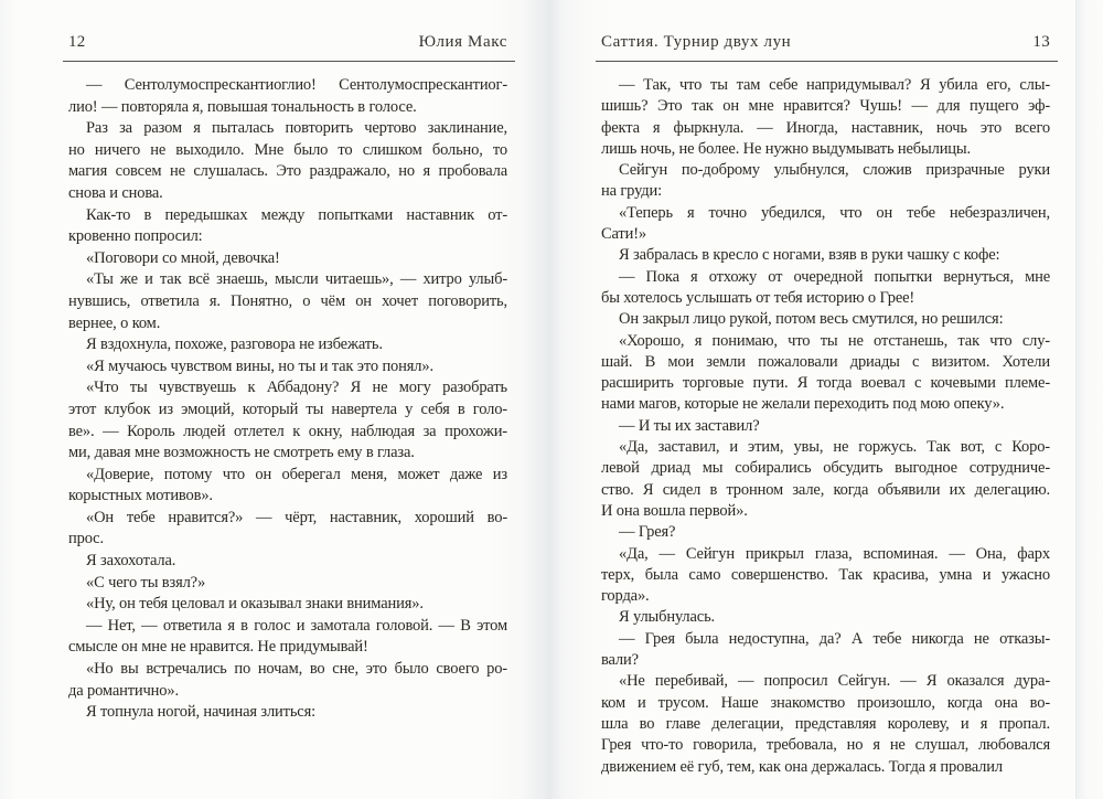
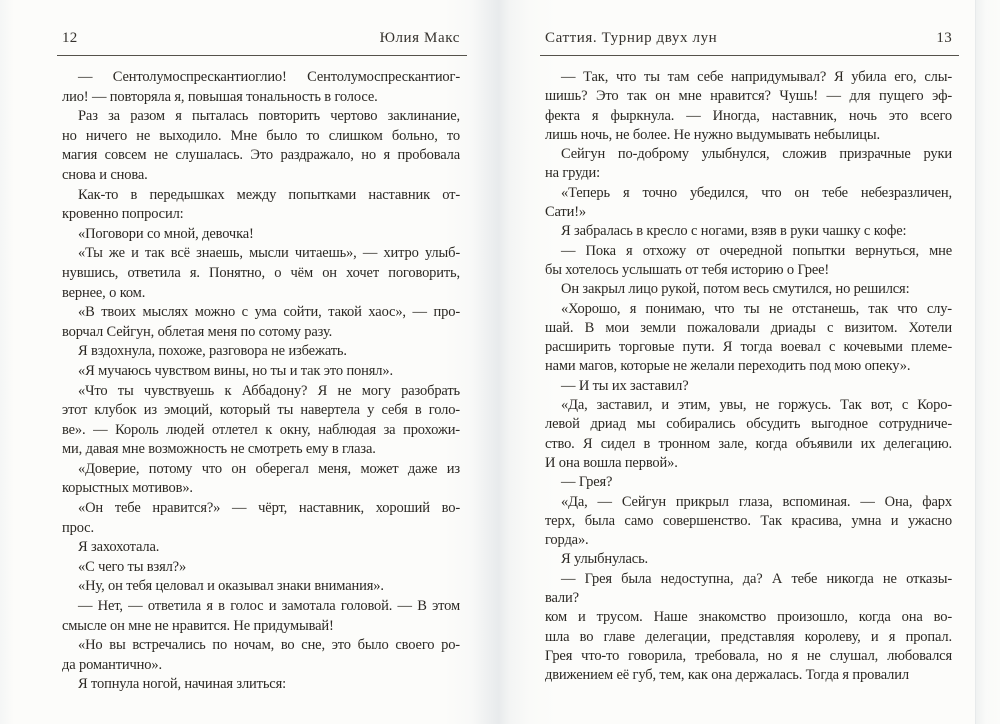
  12
  Юлия Макс
  — Сентолумоспрескантиоглио! Сентолумоспрескантиог-
  лио! — повторяла я, повышая тональность в голосе.
  Раз за разом я пыталась повторить чертово заклинание,
  но ничего не выходило. Мне было то слишком больно, то
  магия совсем не слушалась. Это раздражало, но я пробовала
  снова и снова.
  Как-то в передышках между попытками наставник от-
  кровенно попросил:
  «Поговори со мной, девочка!
  «Ты же и так всё знаешь, мысли читаешь», — хитро улыб-
  нувшись, ответила я. Понятно, о чём он хочет поговорить,
  вернее, о ком.
+ «В твоих мыслях можно с ума сойти, такой хаос», — про-
+ ворчал Сейгун, облетая меня по сотому разу.
  Я вздохнула, похоже, разговора не избежать.
  «Я мучаюсь чувством вины, но ты и так это понял».
  «Что ты чувствуешь к Аббадону? Я не могу разобрать
  этот клубок из эмоций, который ты навертела у себя в голо-
  ве». — Король людей отлетел к окну, наблюдая за прохожи-
  ми, давая мне возможность не смотреть ему в глаза.
  «Доверие, потому что он оберегал меня, может даже из
  корыстных мотивов».
  «Он тебе нравится?» — чёрт, наставник, хороший во-
  прос.
  Я захохотала.
  «С чего ты взял?»
  «Ну, он тебя целовал и оказывал знаки внимания».
  — Нет, — ответила я в голос и замотала головой. — В этом
  смысле он мне не нравится. Не придумывай!
  «Но вы встречались по ночам, во сне, это было своего ро-
  да романтично».
  Я топнула ногой, начиная злиться:
  Саттия. Турнир двух лун
  13
  — Так, что ты там себе напридумывал? Я убила его, слы-
  шишь? Это так он мне нравится? Чушь! — для пущего эф-
  фекта я фыркнула. — Иногда, наставник, ночь это всего
  лишь ночь, не более. Не нужно выдумывать небылицы.
  Сейгун по-доброму улыбнулся, сложив призрачные руки
  на груди:
  «Теперь я точно убедился, что он тебе небезразличен,
  Сати!»
  Я забралась в кресло с ногами, взяв в руки чашку с кофе:
  — Пока я отхожу от очередной попытки вернуться, мне
  бы хотелось услышать от тебя историю о Грее!
  Он закрыл лицо рукой, потом весь смутился, но решился:
  «Хорошо, я понимаю, что ты не отстанешь, так что слу-
  шай. В мои земли пожаловали дриады с визитом. Хотели
  расширить торговые пути. Я тогда воевал с кочевыми племе-
  нами магов, которые не желали переходить под мою опеку».
  — И ты их заставил?
  «Да, заставил, и этим, увы, не горжусь. Так вот, с Коро-
  левой дриад мы собирались обсудить выгодное сотрудниче-
  ство. Я сидел в тронном зале, когда объявили их делегацию.
  И она вошла первой».
  — Грея?
  «Да, — Сейгун прикрыл глаза, вспоминая. — Она, фарх
  терх, была само совершенство. Так красива, умна и ужасно
  горда».
  Я улыбнулась.
  — Грея была недоступна, да? А тебе никогда не отказы-
  вали?
- «Не перебивай, — попросил Сейгун. — Я оказался дура-
  ком и трусом. Наше знакомство произошло, когда она во-
  шла во главе делегации, представляя королеву, и я пропал.
  Грея что-то говорила, требовала, но я не слушал, любовался
  движением её губ, тем, как она держалась. Тогда я провалил
